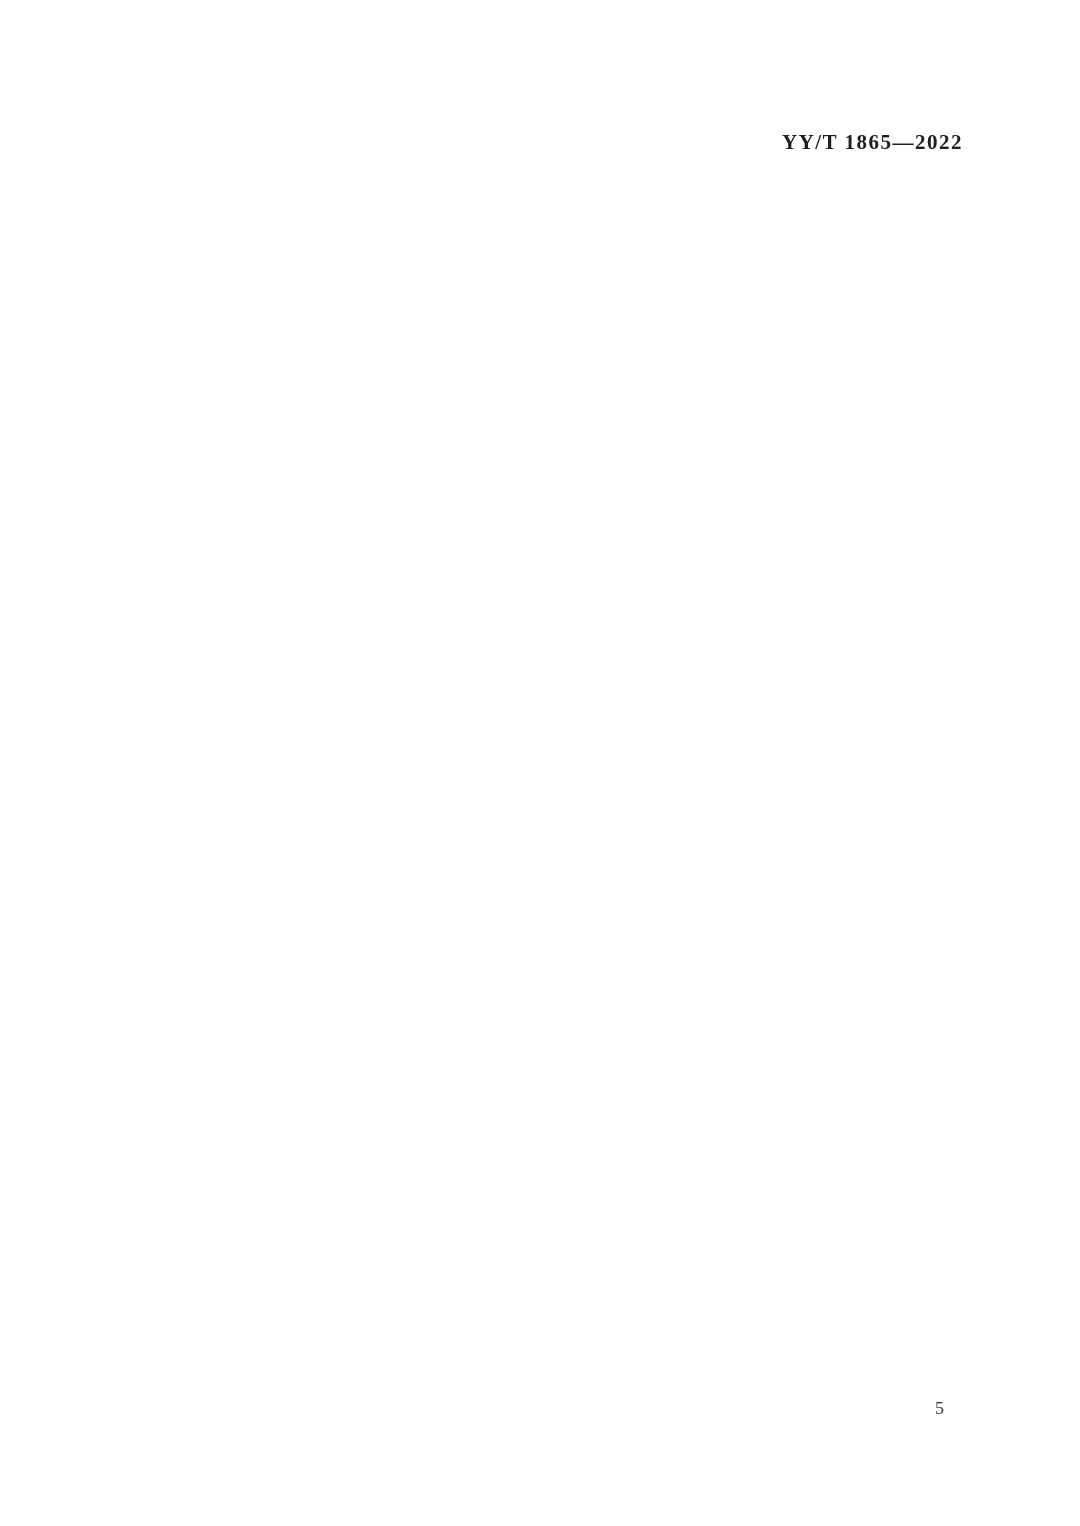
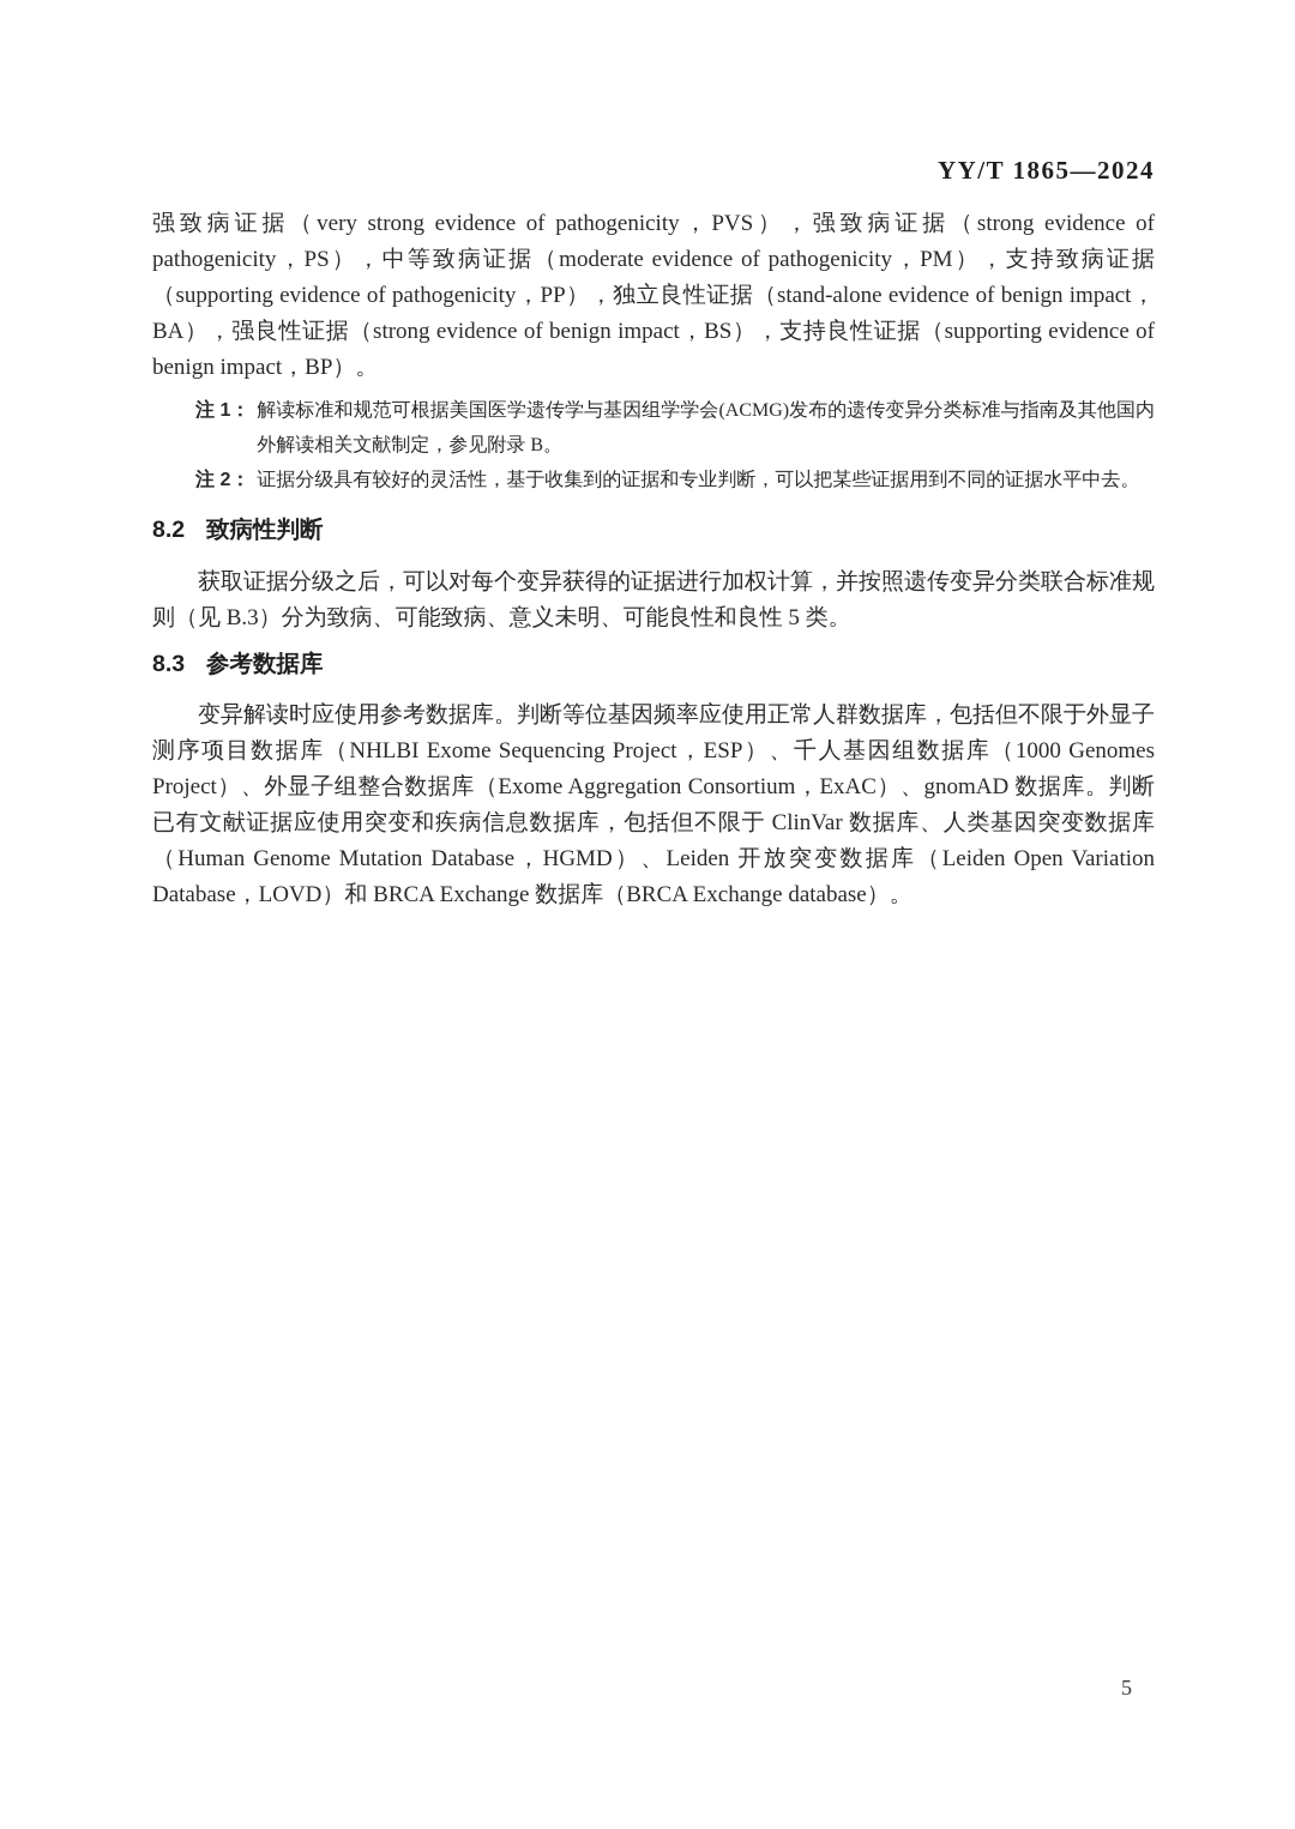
- YY/T 1865—2022
+ YY/T 1865—2024
+ 强致病证据（very strong evidence of pathogenicity，PVS），强致病证据（strong evidence of pathogenicity，PS），中等致病证据（moderate evidence of pathogenicity，PM），支持致病证据（supporting evidence of pathogenicity，PP），独立良性证据（stand-alone evidence of benign impact，BA），强良性证据（strong evidence of benign impact，BS），支持良性证据（supporting evidence of benign impact，BP）。
+ 注 1：
+ 解读标准和规范可根据美国医学遗传学与基因组学学会(ACMG)发布的遗传变异分类标准与指南及其他国内外解读相关文献制定，参见附录 B。
+ 注 2：
+ 证据分级具有较好的灵活性，基于收集到的证据和专业判断，可以把某些证据用到不同的证据水平中去。
+ 8.2
+ 致病性判断
+ 获取证据分级之后，可以对每个变异获得的证据进行加权计算，并按照遗传变异分类联合标准规则（见 B.3）分为致病、可能致病、意义未明、可能良性和良性 5 类。
+ 8.3
+ 参考数据库
+ 变异解读时应使用参考数据库。判断等位基因频率应使用正常人群数据库，包括但不限于外显子测序项目数据库（NHLBI Exome Sequencing Project，ESP）、千人基因组数据库（1000 Genomes Project）、外显子组整合数据库（Exome Aggregation Consortium，ExAC）、gnomAD 数据库。判断已有文献证据应使用突变和疾病信息数据库，包括但不限于 ClinVar 数据库、人类基因突变数据库（Human Genome Mutation Database，HGMD）、Leiden 开放突变数据库（Leiden Open Variation Database，LOVD）和 BRCA Exchange 数据库（BRCA Exchange database）。
  5
